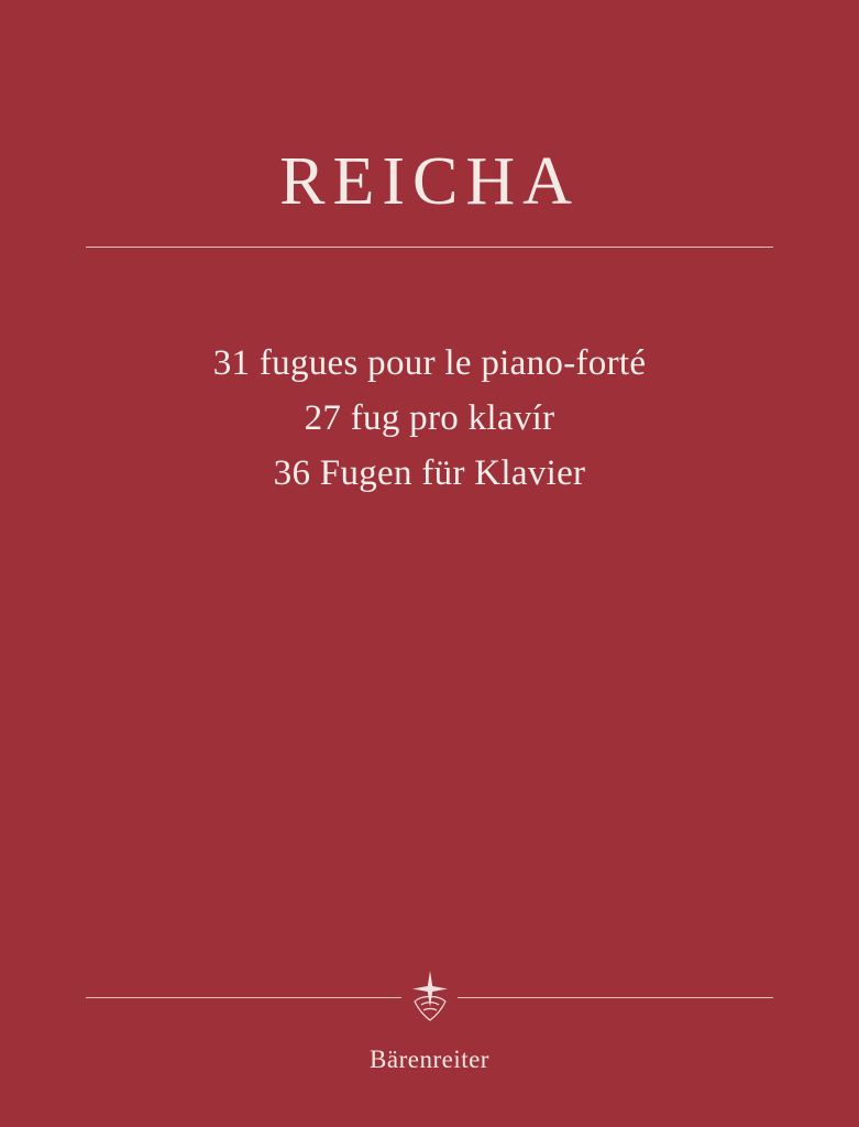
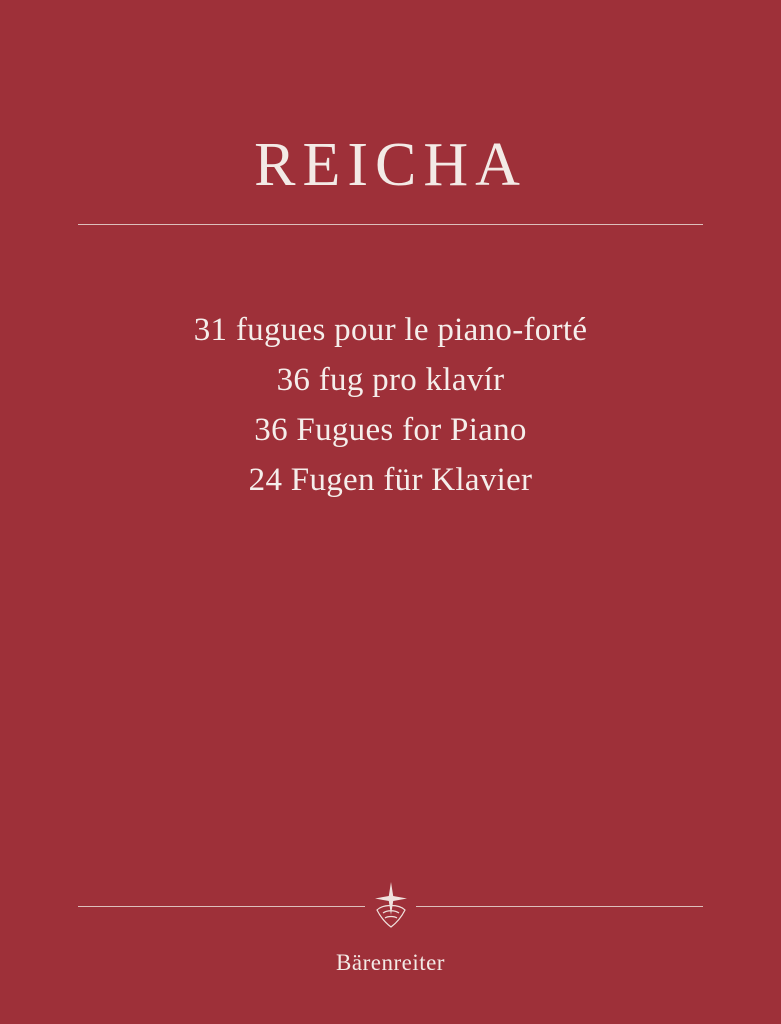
  REICHA
  31 fugues pour le piano-forté
- 27 fug pro klavír
+ 36 fug pro klavír
+ 36 Fugues for Piano
- 36 Fugen für Klavier
+ 24 Fugen für Klavier
  Bärenreiter
